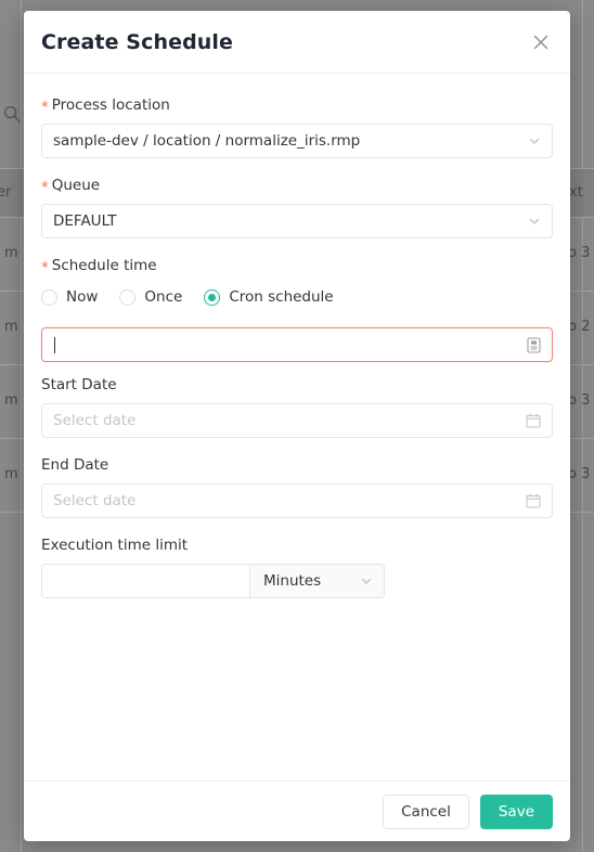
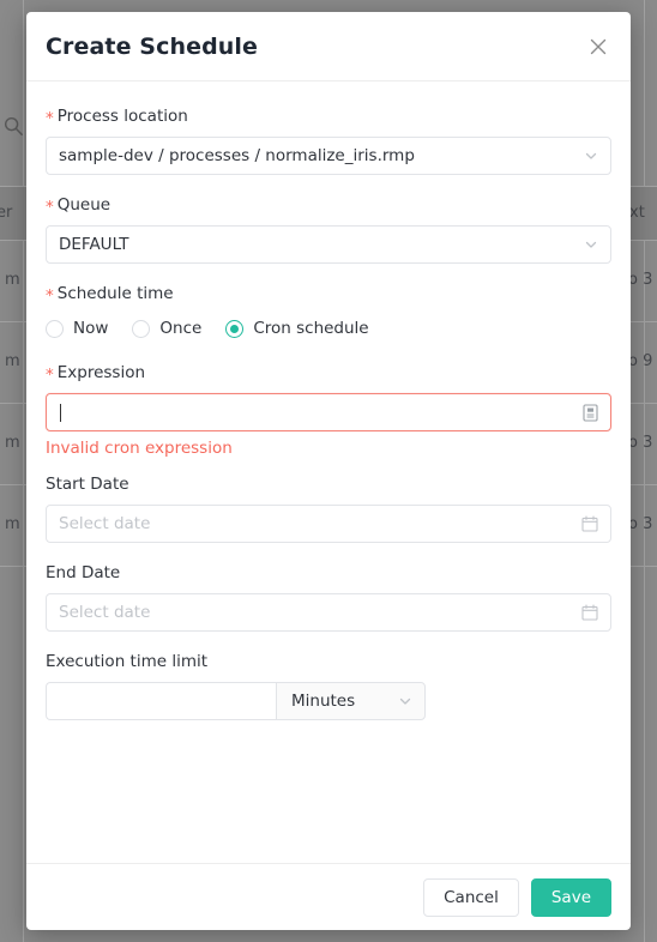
  er
  xt
  m
  m
  m
  m
  o 3
- o 2
+ o 9
  o 3
  o 3
  Create Schedule
  * Process location
- sample-dev / location / normalize_iris.rmp
+ sample-dev / processes / normalize_iris.rmp
  * Queue
  DEFAULT
  * Schedule time
  Now
  Once
  Cron schedule
+ * Expression
+ Invalid cron expression
  Start Date
  Select date
  End Date
  Select date
  Execution time limit
  Minutes
  Cancel
  Save
